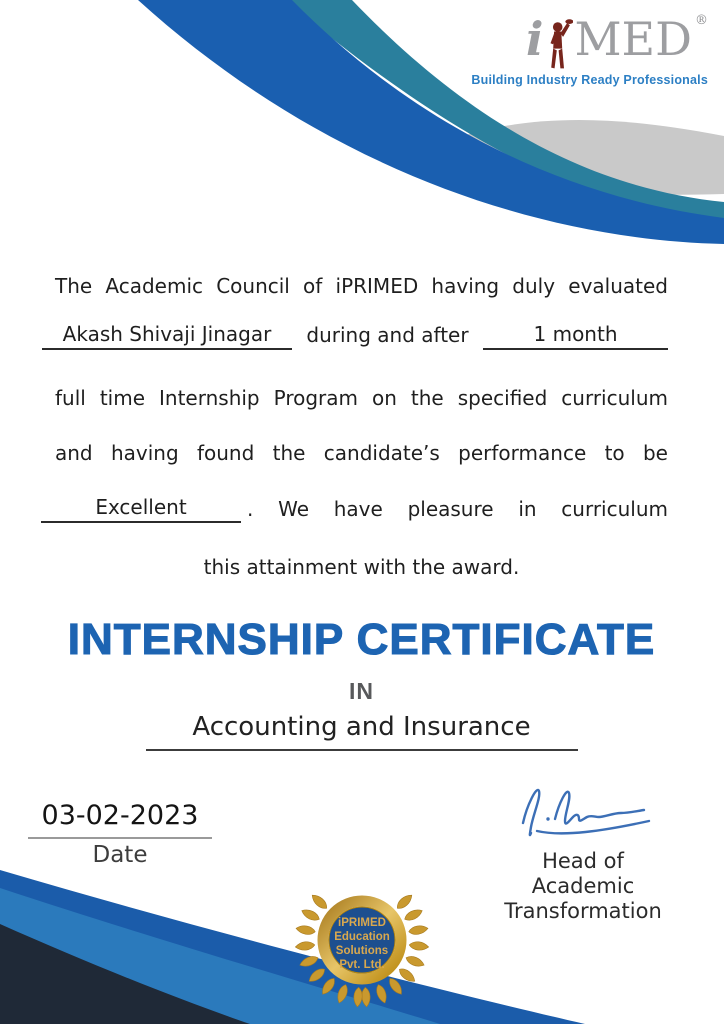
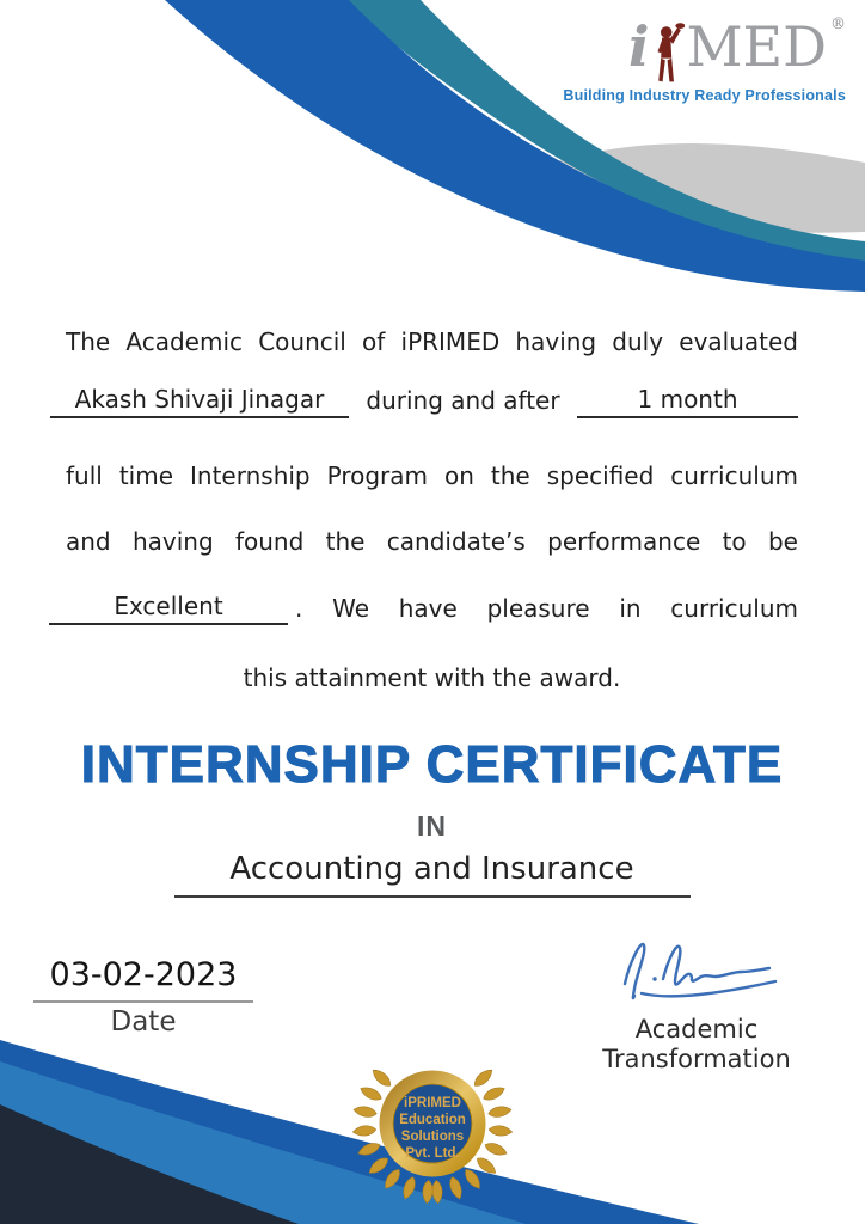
  i
  MED
  ®
  Building Industry Ready Professionals
  The Academic Council of iPRIMED having duly evaluated
  Akash Shivaji Jinagar
  during and after
  1 month
  full time Internship Program on the specified curriculum
  and having found the candidate’s performance to be
  Excellent
  . We have pleasure in curriculum
  this attainment with the award.
  INTERNSHIP CERTIFICATE
  IN
  Accounting and Insurance
  03-02-2023
  Date
- Head of
  Academic Transformation
  iPRIMED
  Education
  Solutions
  Pvt. Ltd.
